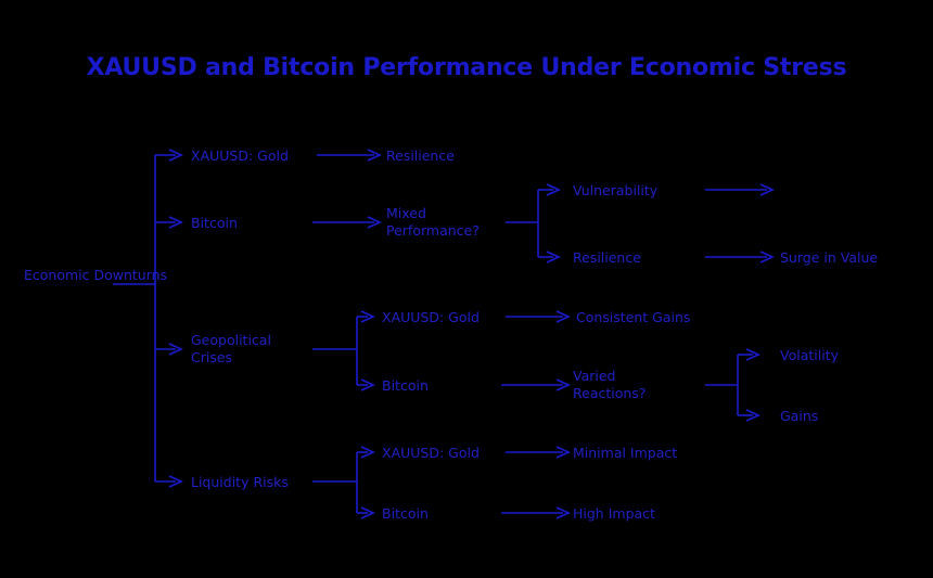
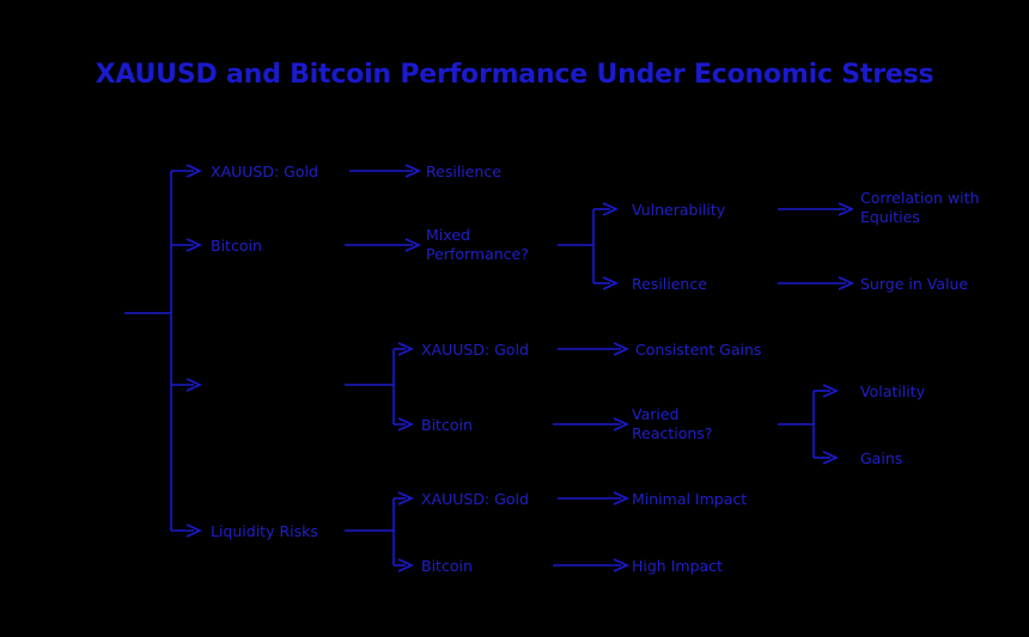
  XAUUSD and Bitcoin Performance Under Economic Stress
- Economic Downturns
  XAUUSD: Gold
  Bitcoin
- Geopolitical
- Crises
  Liquidity Risks
  Resilience
  Mixed
  Performance?
  XAUUSD: Gold
  Bitcoin
  XAUUSD: Gold
  Bitcoin
  Vulnerability
  Resilience
  Consistent Gains
  Varied
  Reactions?
  Minimal Impact
  High Impact
+ Correlation with
+ Equities
  Surge in Value
  Volatility
  Gains
